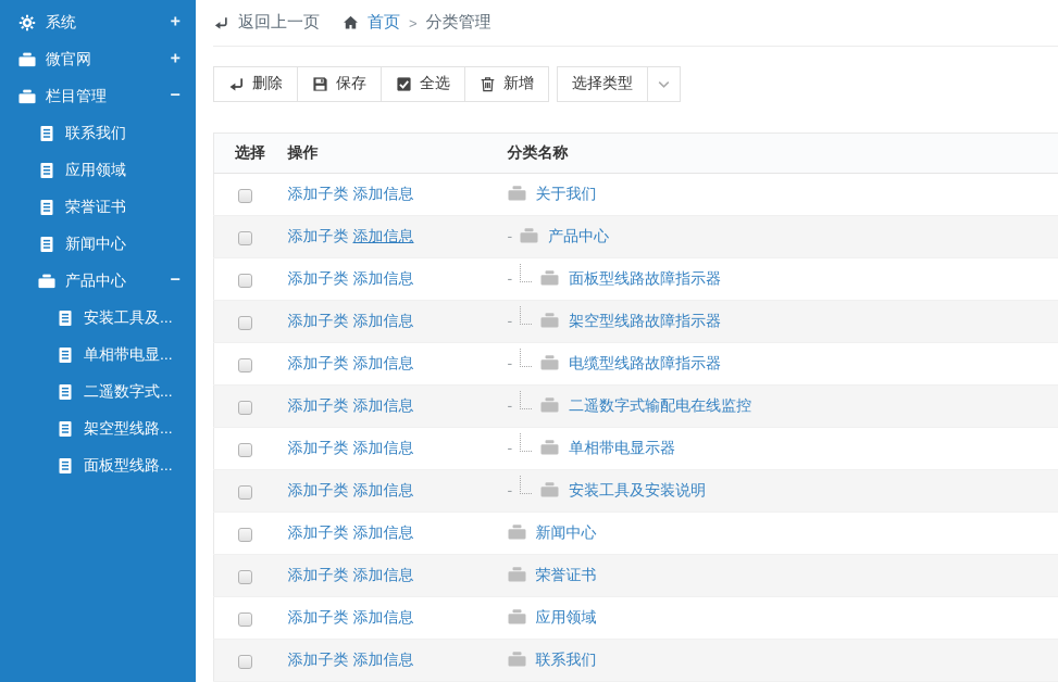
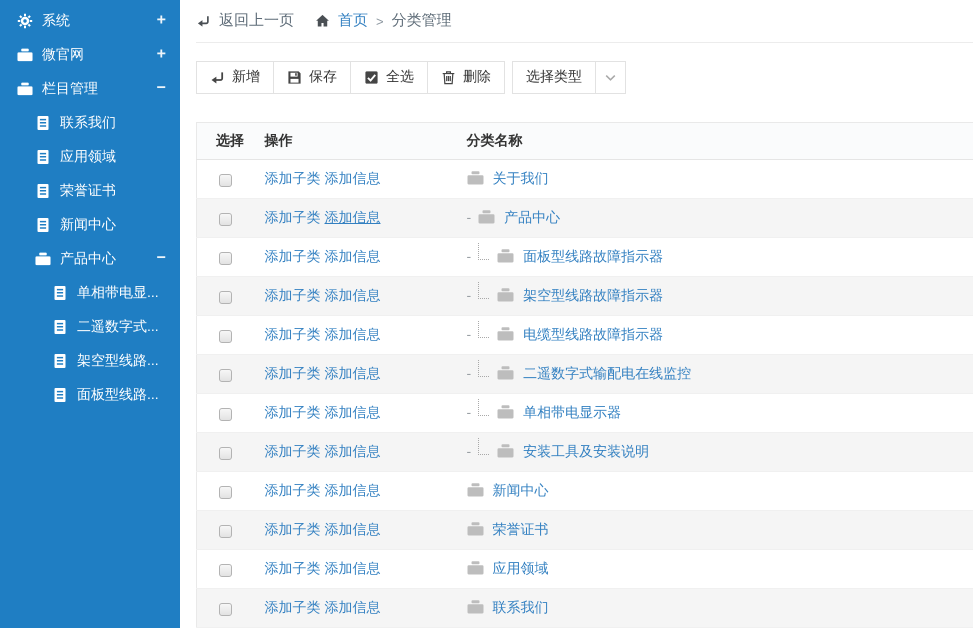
  系统
  +
  微官网
  +
  栏目管理
  −
  联系我们
  应用领域
  荣誉证书
  新闻中心
  产品中心
  −
- 安装工具及...
  单相带电显...
  二遥数字式...
  架空型线路...
  面板型线路...
  返回上一页
  首页
  >
  分类管理
- 删除
+ 新增
  保存
  全选
- 新增
+ 删除
  选择类型
  选择	操作	分类名称
  	添加子类 添加信息	关于我们
  	添加子类 添加信息	- 产品中心
  	添加子类 添加信息	- 面板型线路故障指示器
  	添加子类 添加信息	- 架空型线路故障指示器
  	添加子类 添加信息	- 电缆型线路故障指示器
  	添加子类 添加信息	- 二遥数字式输配电在线监控
  	添加子类 添加信息	- 单相带电显示器
  	添加子类 添加信息	- 安装工具及安装说明
  	添加子类 添加信息	新闻中心
  	添加子类 添加信息	荣誉证书
  	添加子类 添加信息	应用领域
  	添加子类 添加信息	联系我们
